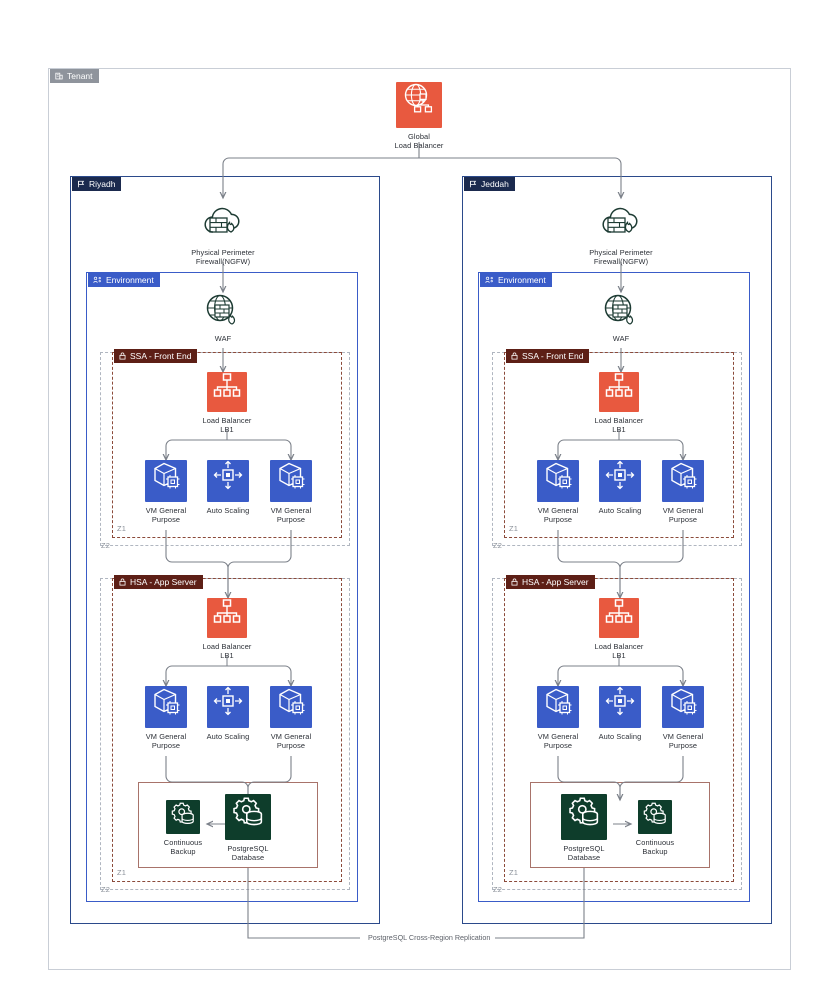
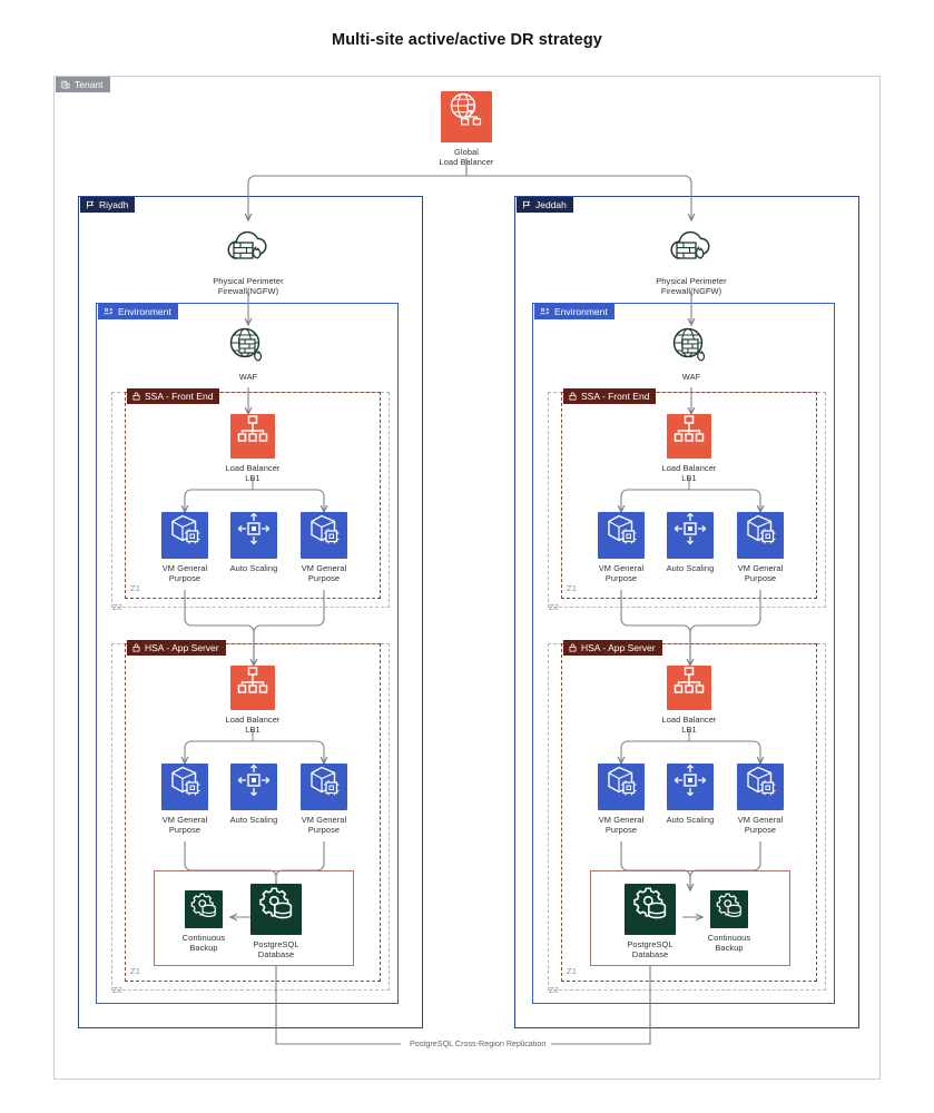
+ Multi-site active/active DR strategy
  Tenant
  Riyadh
  Jeddah
  Environment
  Environment
  Z2
  Z2
  Z2
  Z2
  SSA - Front End
  Z1
  HSA - App Server
  Z1
  SSA - Front End
  Z1
  HSA - App Server
  Z1
  PostgreSQL Cross-Region Replication
  Global
  Load Balancer
  Physical Perimeter
  Firewall(NGFW)
  WAF
  Load Balancer
  LB1
  VM General
  Purpose
  Auto Scaling
  VM General
  Purpose
  Load Balancer
  LB1
  VM General
  Purpose
  Auto Scaling
  VM General
  Purpose
  Continuous
  Backup
  PostgreSQL
  Database
  Physical Perimeter
  Firewall(NGFW)
  WAF
  Load Balancer
  LB1
  VM General
  Purpose
  Auto Scaling
  VM General
  Purpose
  Load Balancer
  LB1
  VM General
  Purpose
  Auto Scaling
  VM General
  Purpose
  PostgreSQL
  Database
  Continuous
  Backup
